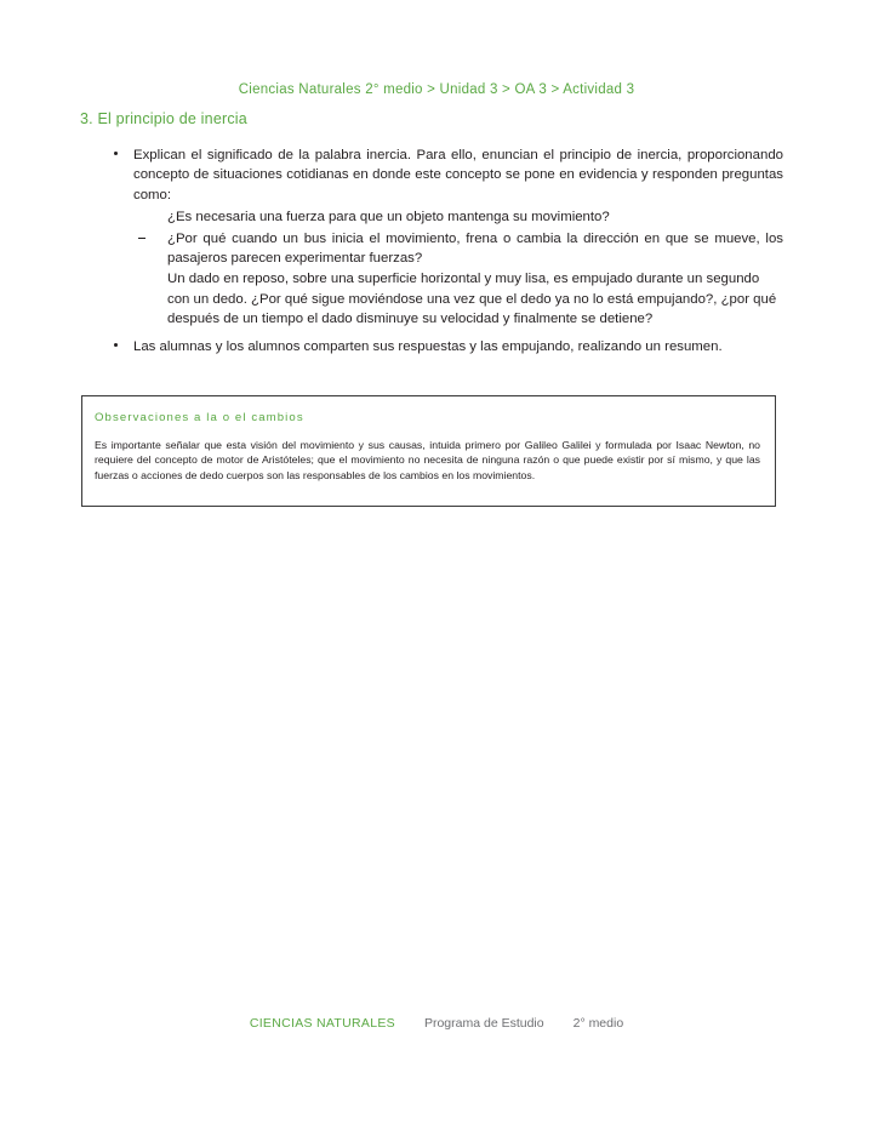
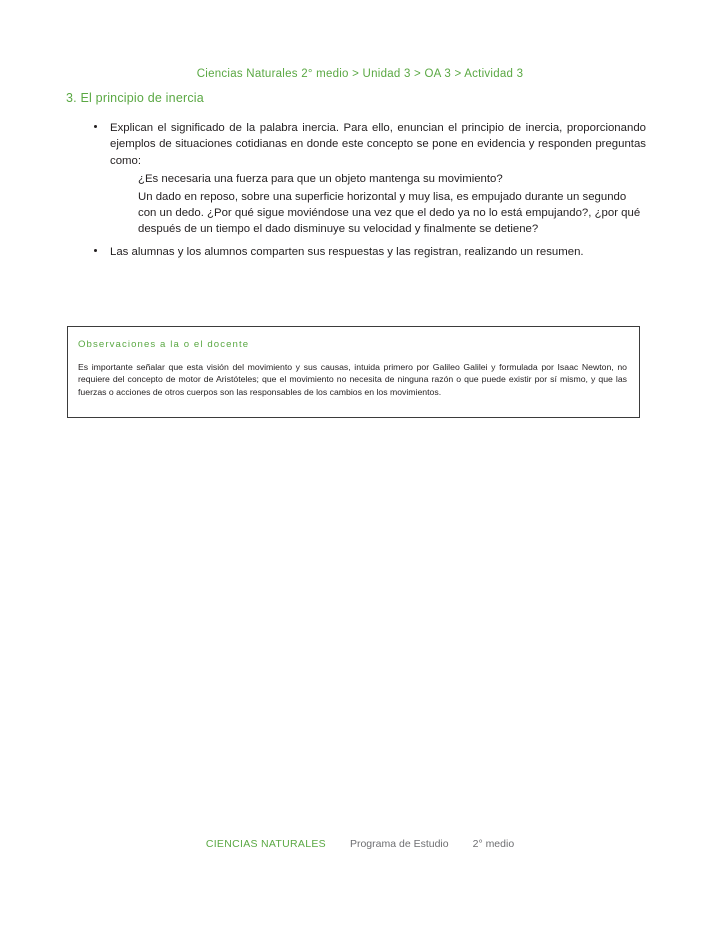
  Ciencias Naturales 2° medio > Unidad 3 > OA 3 > Actividad 3
  3. El principio de inercia
- Explican el significado de la palabra inercia. Para ello, enuncian el principio de inercia, proporcionando concepto de situaciones cotidianas en donde este concepto se pone en evidencia y responden preguntas como:
+ Explican el significado de la palabra inercia. Para ello, enuncian el principio de inercia, proporcionando ejemplos de situaciones cotidianas en donde este concepto se pone en evidencia y responden preguntas como:
  ¿Es necesaria una fuerza para que un objeto mantenga su movimiento?
- ¿Por qué cuando un bus inicia el movimiento, frena o cambia la dirección en que se mueve, los pasajeros parecen experimentar fuerzas?
  Un dado en reposo, sobre una superficie horizontal y muy lisa, es empujado durante un segundo con un dedo. ¿Por qué sigue moviéndose una vez que el dedo ya no lo está empujando?, ¿por qué después de un tiempo el dado disminuye su velocidad y finalmente se detiene?
- Las alumnas y los alumnos comparten sus respuestas y las empujando, realizando un resumen.
+ Las alumnas y los alumnos comparten sus respuestas y las registran, realizando un resumen.
- Observaciones a la o el cambios
+ Observaciones a la o el docente
- Es importante señalar que esta visión del movimiento y sus causas, intuida primero por Galileo Galilei y formulada por Isaac Newton, no requiere del concepto de motor de Aristóteles; que el movimiento no necesita de ninguna razón o que puede existir por sí mismo, y que las fuerzas o acciones de dedo cuerpos son las responsables de los cambios en los movimientos.
+ Es importante señalar que esta visión del movimiento y sus causas, intuida primero por Galileo Galilei y formulada por Isaac Newton, no requiere del concepto de motor de Aristóteles; que el movimiento no necesita de ninguna razón o que puede existir por sí mismo, y que las fuerzas o acciones de otros cuerpos son las responsables de los cambios en los movimientos.
  CIENCIAS NATURALES Programa de Estudio 2° medio
